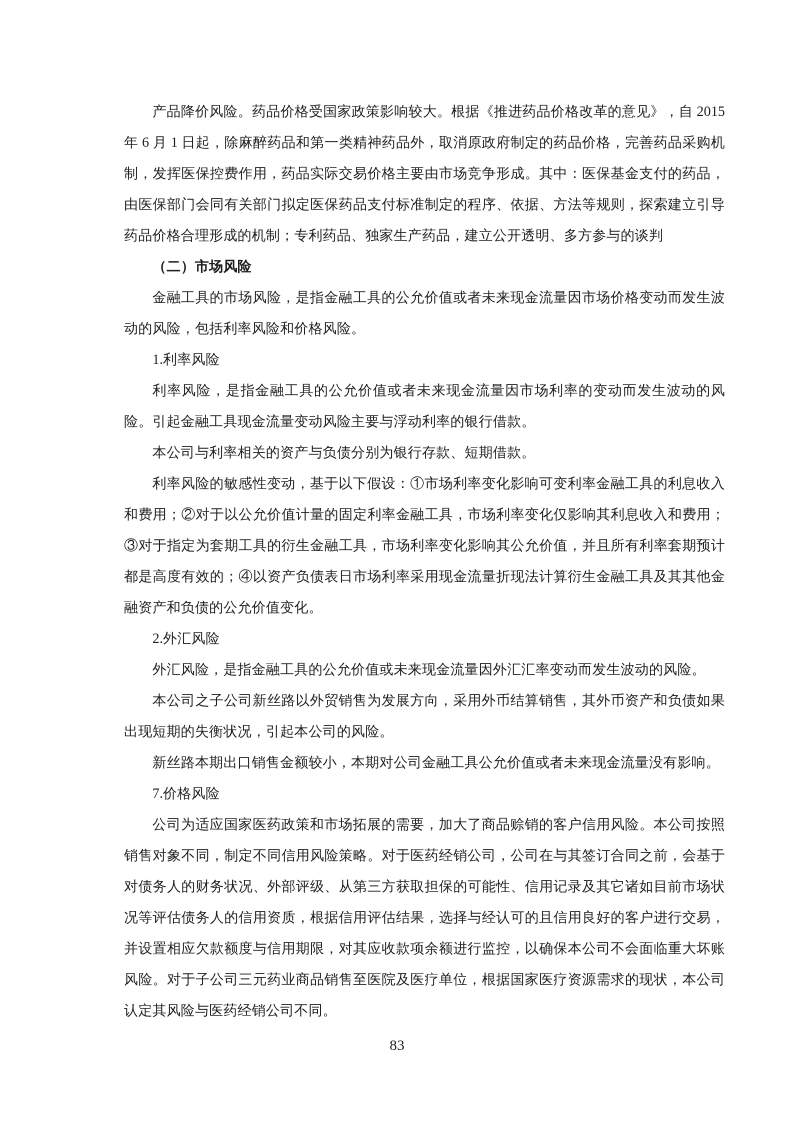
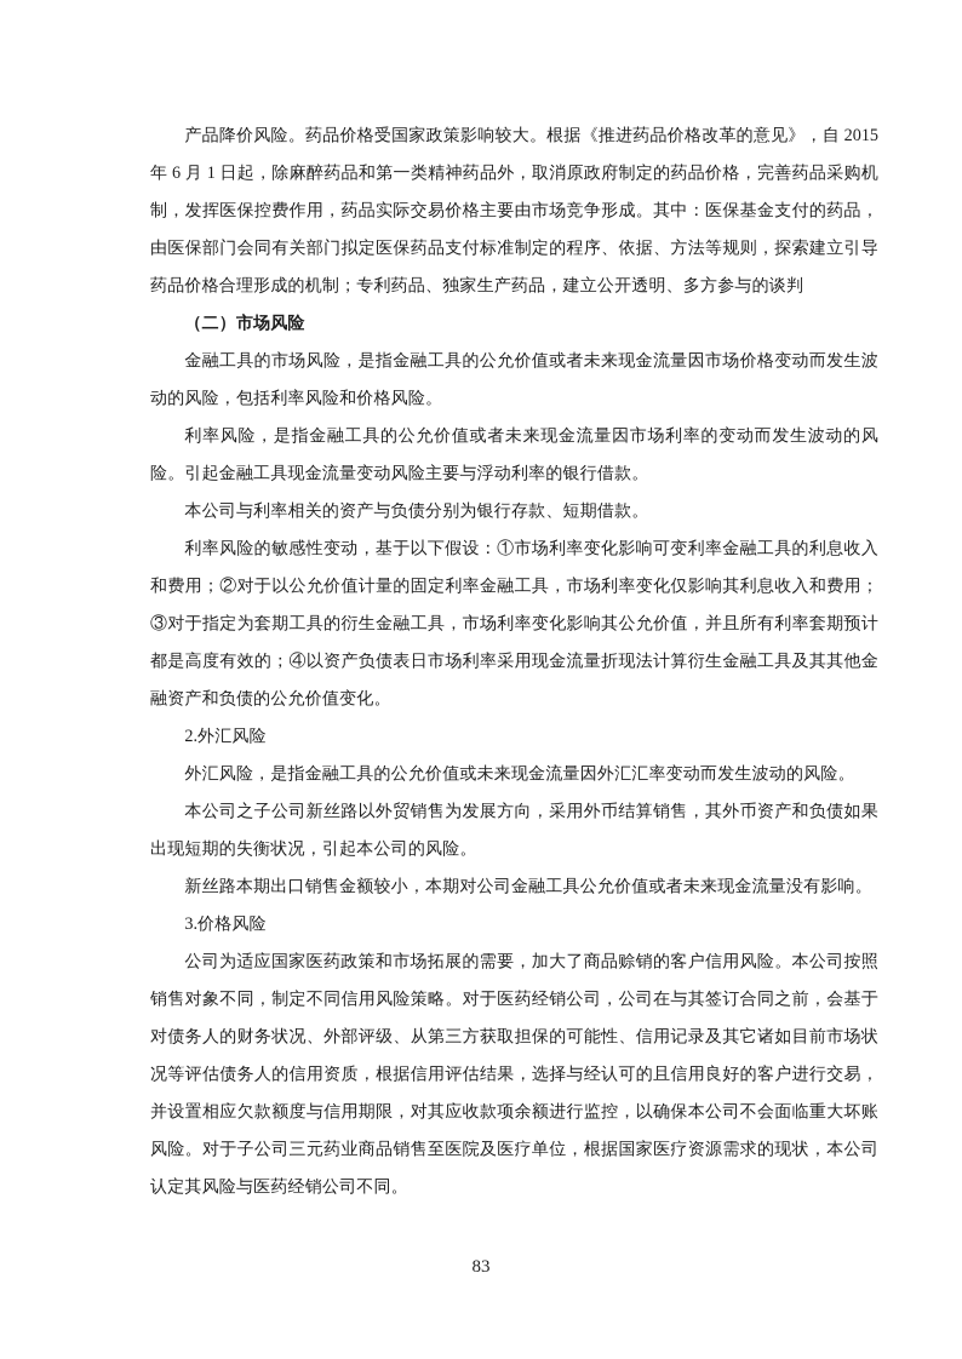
  产品降价风险。药品价格受国家政策影响较大。根据《推进药品价格改革的意见》，自 2015 年 6 月 1 日起，除麻醉药品和第一类精神药品外，取消原政府制定的药品价格，完善药品采购机制，发挥医保控费作用，药品实际交易价格主要由市场竞争形成。其中：医保基金支付的药品，由医保部门会同有关部门拟定医保药品支付标准制定的程序、依据、方法等规则，探索建立引导药品价格合理形成的机制；专利药品、独家生产药品，建立公开透明、多方参与的谈判
  （二）市场风险
  金融工具的市场风险，是指金融工具的公允价值或者未来现金流量因市场价格变动而发生波动的风险，包括利率风险和价格风险。
- 1.利率风险
  利率风险，是指金融工具的公允价值或者未来现金流量因市场利率的变动而发生波动的风险。引起金融工具现金流量变动风险主要与浮动利率的银行借款。
  本公司与利率相关的资产与负债分别为银行存款、短期借款。
  利率风险的敏感性变动，基于以下假设：①市场利率变化影响可变利率金融工具的利息收入和费用；②对于以公允价值计量的固定利率金融工具，市场利率变化仅影响其利息收入和费用；③对于指定为套期工具的衍生金融工具，市场利率变化影响其公允价值，并且所有利率套期预计都是高度有效的；④以资产负债表日市场利率采用现金流量折现法计算衍生金融工具及其其他金融资产和负债的公允价值变化。
  2.外汇风险
  外汇风险，是指金融工具的公允价值或未来现金流量因外汇汇率变动而发生波动的风险。
  本公司之子公司新丝路以外贸销售为发展方向，采用外币结算销售，其外币资产和负债如果出现短期的失衡状况，引起本公司的风险。
  新丝路本期出口销售金额较小，本期对公司金融工具公允价值或者未来现金流量没有影响。
- 7.价格风险
+ 3.价格风险
  公司为适应国家医药政策和市场拓展的需要，加大了商品赊销的客户信用风险。本公司按照销售对象不同，制定不同信用风险策略。对于医药经销公司，公司在与其签订合同之前，会基于对债务人的财务状况、外部评级、从第三方获取担保的可能性、信用记录及其它诸如目前市场状况等评估债务人的信用资质，根据信用评估结果，选择与经认可的且信用良好的客户进行交易，并设置相应欠款额度与信用期限，对其应收款项余额进行监控，以确保本公司不会面临重大坏账风险。对于子公司三元药业商品销售至医院及医疗单位，根据国家医疗资源需求的现状，本公司认定其风险与医药经销公司不同。
  83
